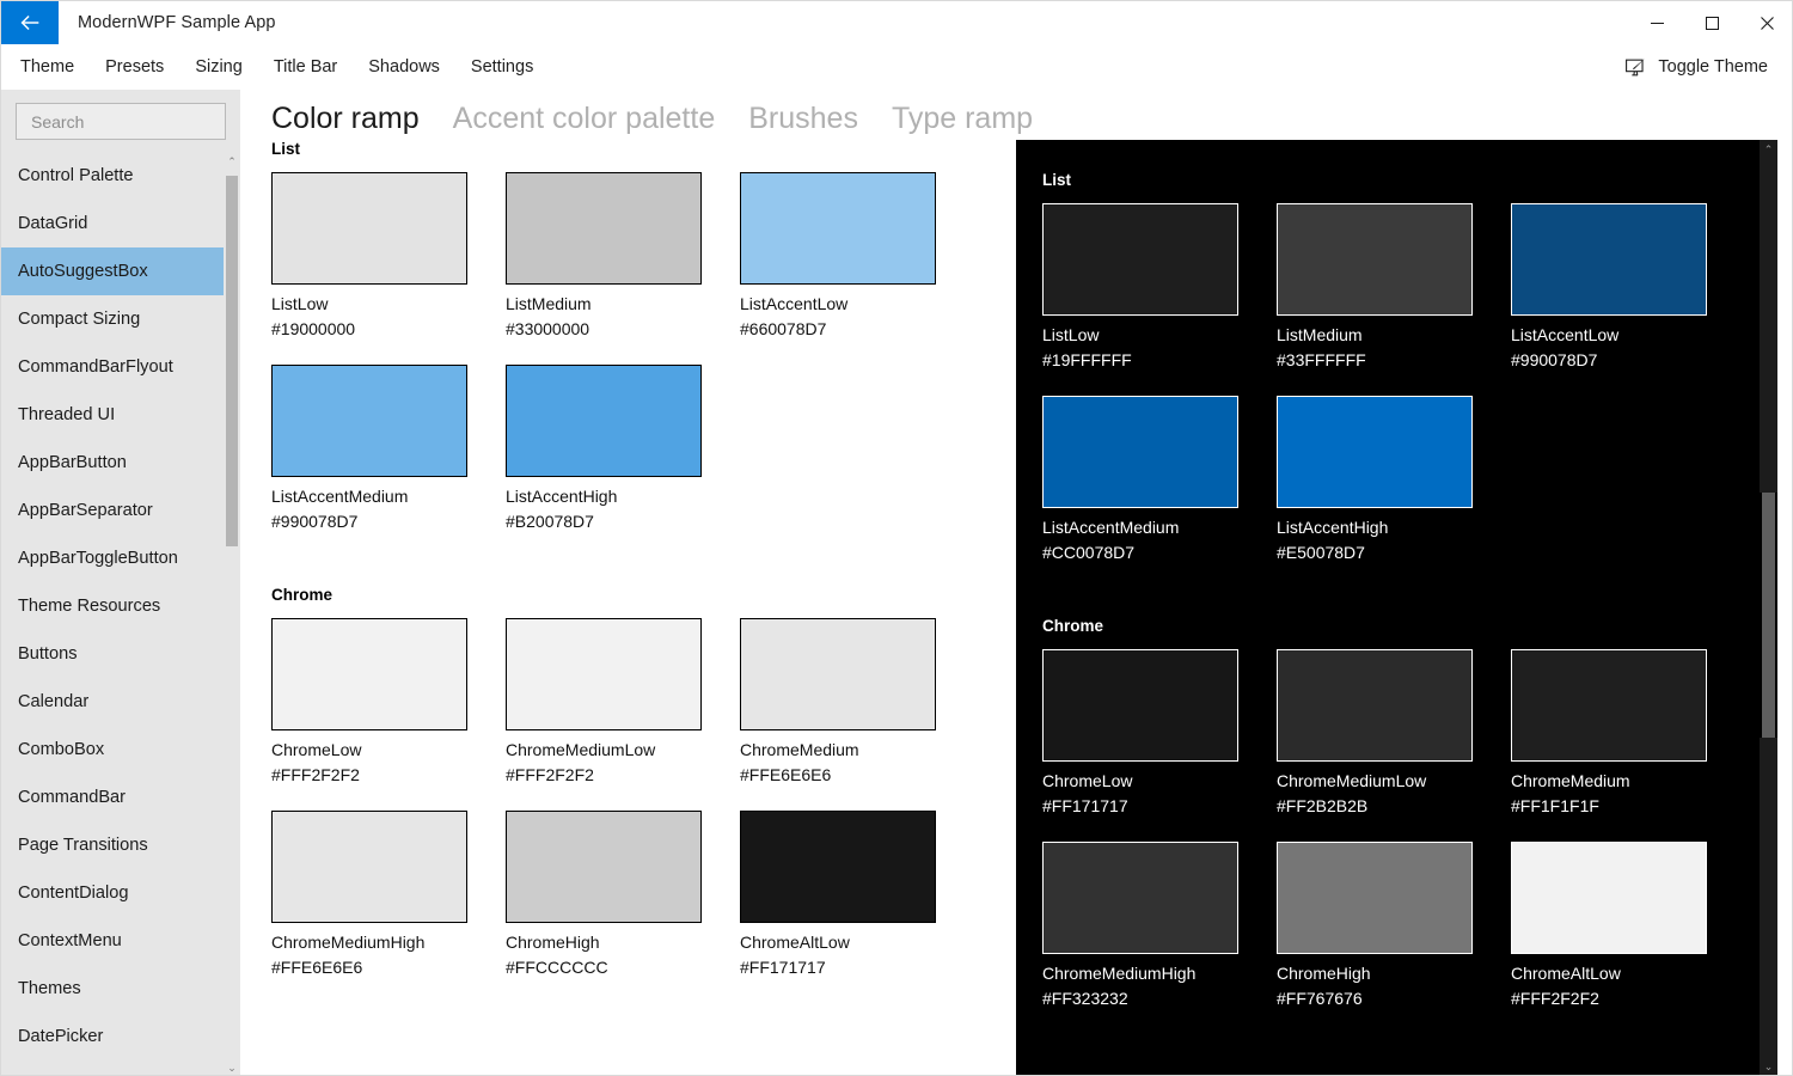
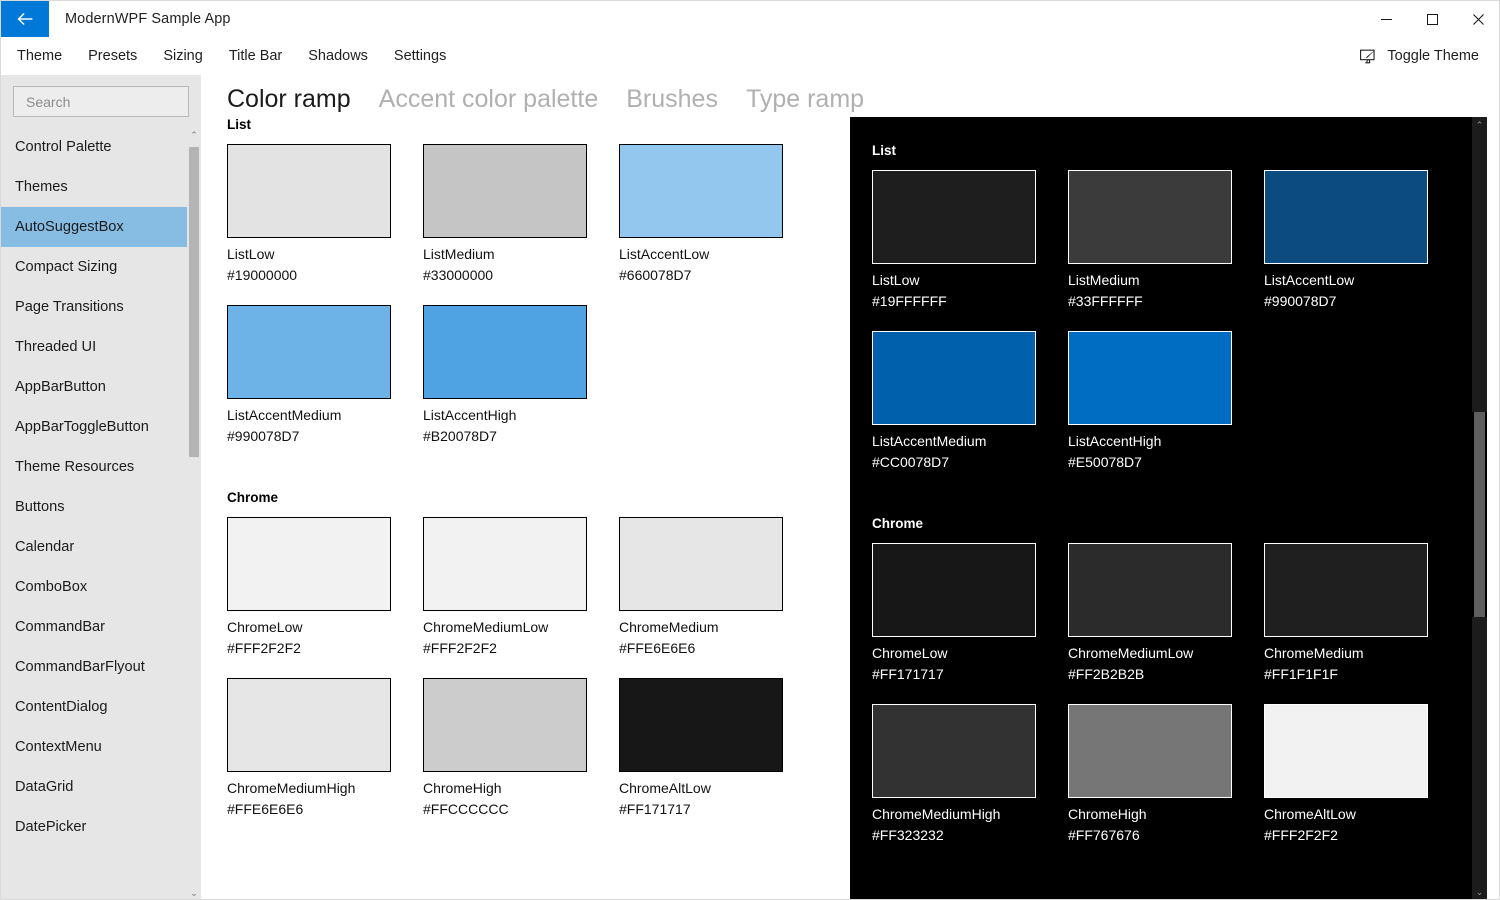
  ModernWPF Sample App
  Theme
  Presets
  Sizing
  Title Bar
  Shadows
  Settings
  Toggle Theme
  Search
  Control Palette
- DataGrid
+ Themes
  AutoSuggestBox
  Compact Sizing
- CommandBarFlyout
+ Page Transitions
  Threaded UI
  AppBarButton
- AppBarSeparator
  AppBarToggleButton
  Theme Resources
  Buttons
  Calendar
  ComboBox
  CommandBar
- Page Transitions
+ CommandBarFlyout
  ContentDialog
  ContextMenu
- Themes
+ DataGrid
  DatePicker
  ⌃
  ⌄
  Color ramp
  Accent color palette
  Brushes
  Type ramp
  List
  ListLow
  #19000000
  ListMedium
  #33000000
  ListAccentLow
  #660078D7
  ListAccentMedium
  #990078D7
  ListAccentHigh
  #B20078D7
  Chrome
  ChromeLow
  #FFF2F2F2
  ChromeMediumLow
  #FFF2F2F2
  ChromeMedium
  #FFE6E6E6
  ChromeMediumHigh
  #FFE6E6E6
  ChromeHigh
  #FFCCCCCC
  ChromeAltLow
  #FF171717
  List
  ListLow
  #19FFFFFF
  ListMedium
  #33FFFFFF
  ListAccentLow
  #990078D7
  ListAccentMedium
  #CC0078D7
  ListAccentHigh
  #E50078D7
  Chrome
  ChromeLow
  #FF171717
  ChromeMediumLow
  #FF2B2B2B
  ChromeMedium
  #FF1F1F1F
  ChromeMediumHigh
  #FF323232
  ChromeHigh
  #FF767676
  ChromeAltLow
  #FFF2F2F2
  ⌃
  ⌄
